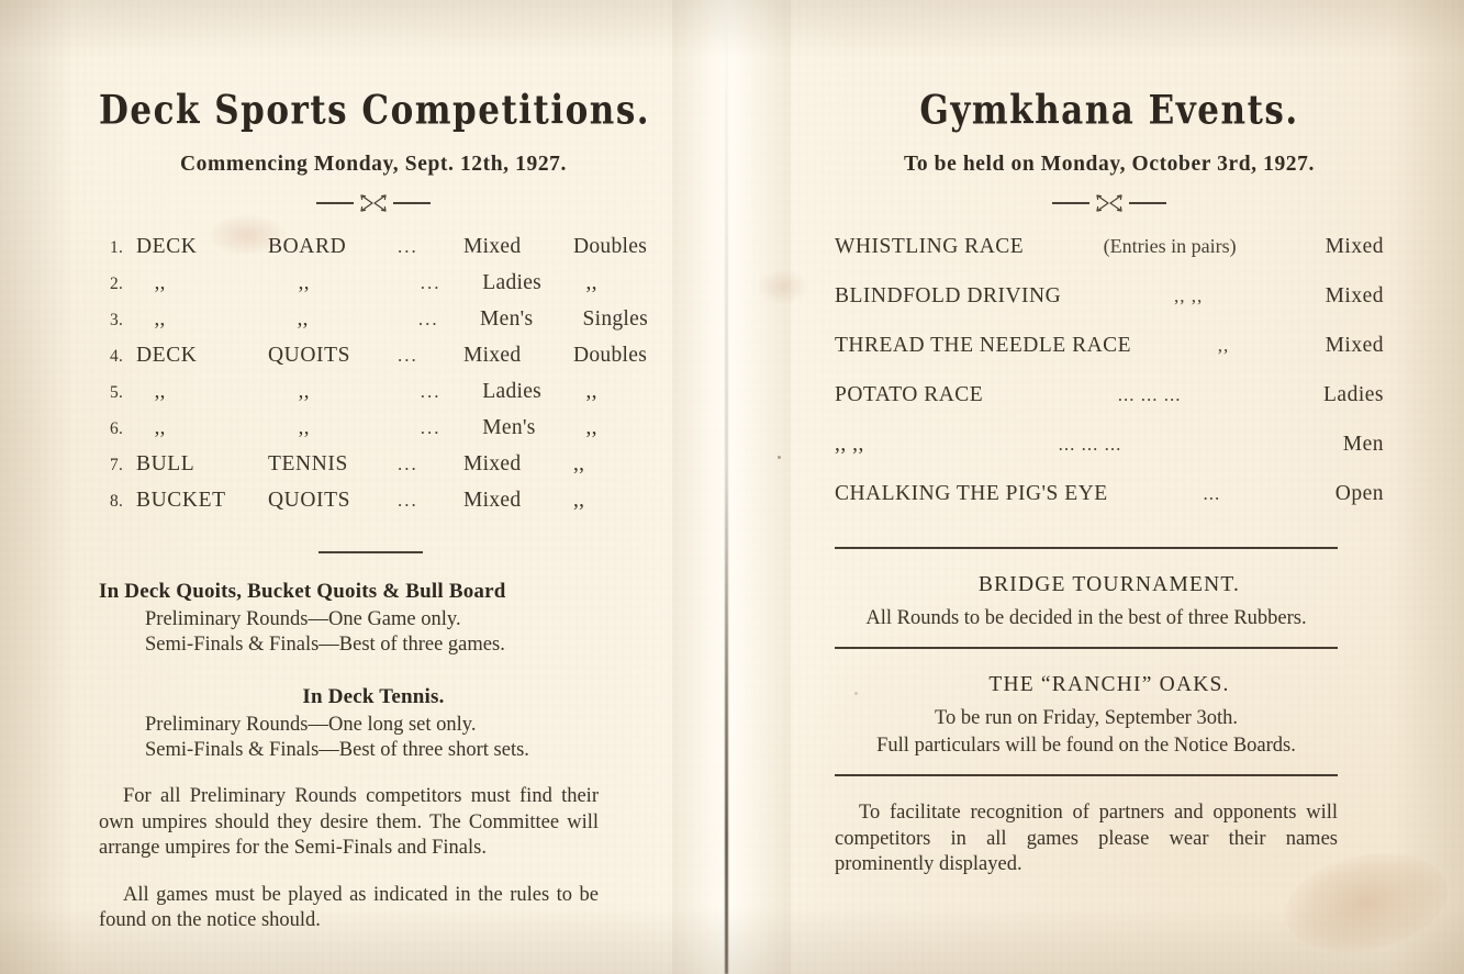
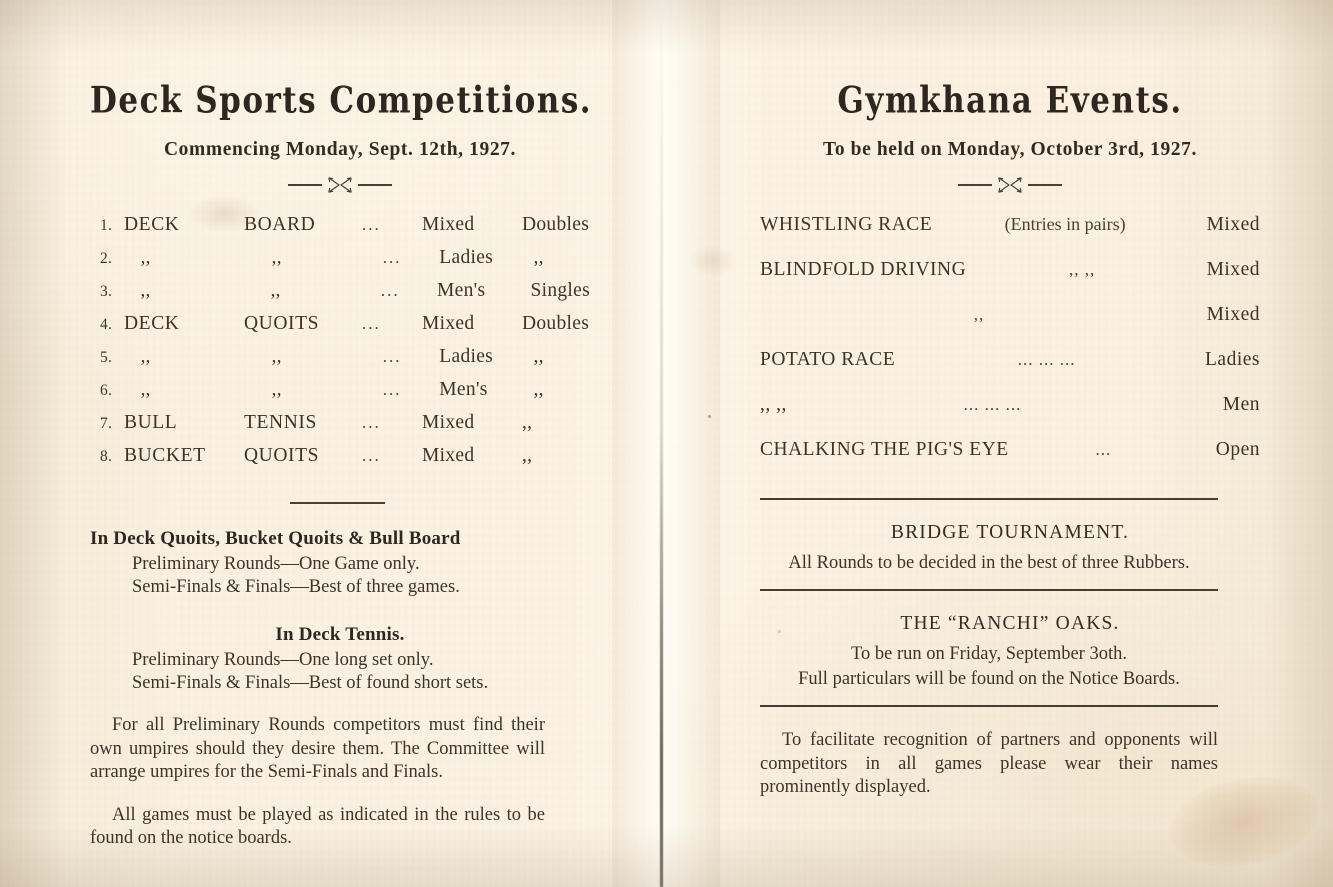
  Deck Sports Competitions.
  Commencing Monday, Sept. 12th, 1927.
  1.
  DECK
  BOARD
  ...
  Mixed
  Doubles
  2.
  ,,
  ,,
  ...
  Ladies
  ,,
  3.
  ,,
  ,,
  ...
  Men's
  Singles
  4.
  DECK
  QUOITS
  ...
  Mixed
  Doubles
  5.
  ,,
  ,,
  ...
  Ladies
  ,,
  6.
  ,,
  ,,
  ...
  Men's
  ,,
  7.
  BULL
  TENNIS
  ...
  Mixed
  ,,
  8.
  BUCKET
  QUOITS
  ...
  Mixed
  ,,
  In Deck Quoits, Bucket Quoits & Bull Board
  Preliminary Rounds—One Game only.
  Semi-Finals & Finals—Best of three games.
  In Deck Tennis.
  Preliminary Rounds—One long set only.
- Semi-Finals & Finals—Best of three short sets.
+ Semi-Finals & Finals—Best of found short sets.
  For all Preliminary Rounds competitors must find their own umpires should they desire them. The Committee will arrange umpires for the Semi-Finals and Finals.
- All games must be played as indicated in the rules to be found on the notice should.
+ All games must be played as indicated in the rules to be found on the notice boards.
  Gymkhana Events.
  To be held on Monday, October 3rd, 1927.
  WHISTLING RACE
  (Entries in pairs)
  Mixed
  BLINDFOLD DRIVING
  ,, ,,
  Mixed
- THREAD THE NEEDLE RACE
  ,,
  Mixed
  POTATO RACE
  ... ... ...
  Ladies
  ,, ,,
  ... ... ...
  Men
  CHALKING THE PIG'S EYE
  ...
  Open
  BRIDGE TOURNAMENT.
  All Rounds to be decided in the best of three Rubbers.
  THE “RANCHI” OAKS.
  To be run on Friday, September 3oth.
  Full particulars will be found on the Notice Boards.
  To facilitate recognition of partners and opponents will competitors in all games please wear their names prominently displayed.
